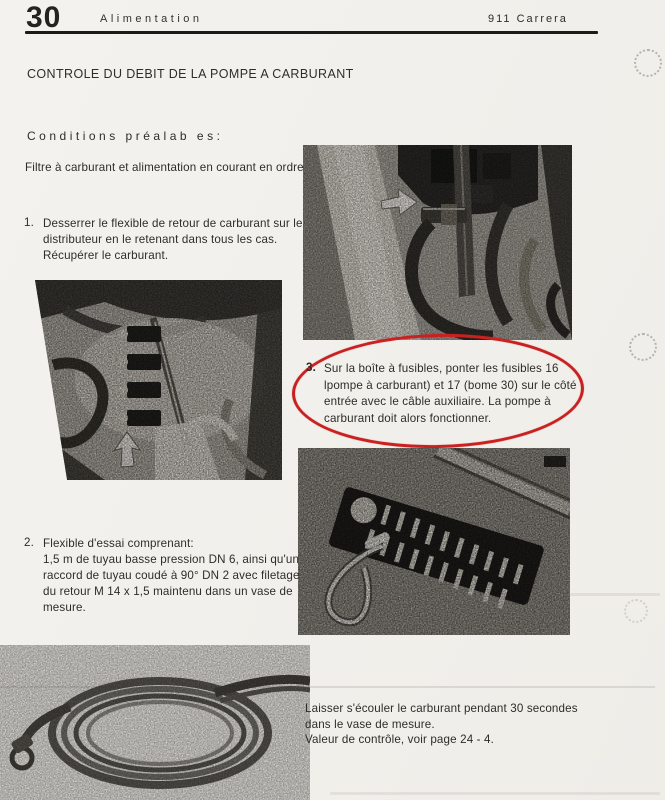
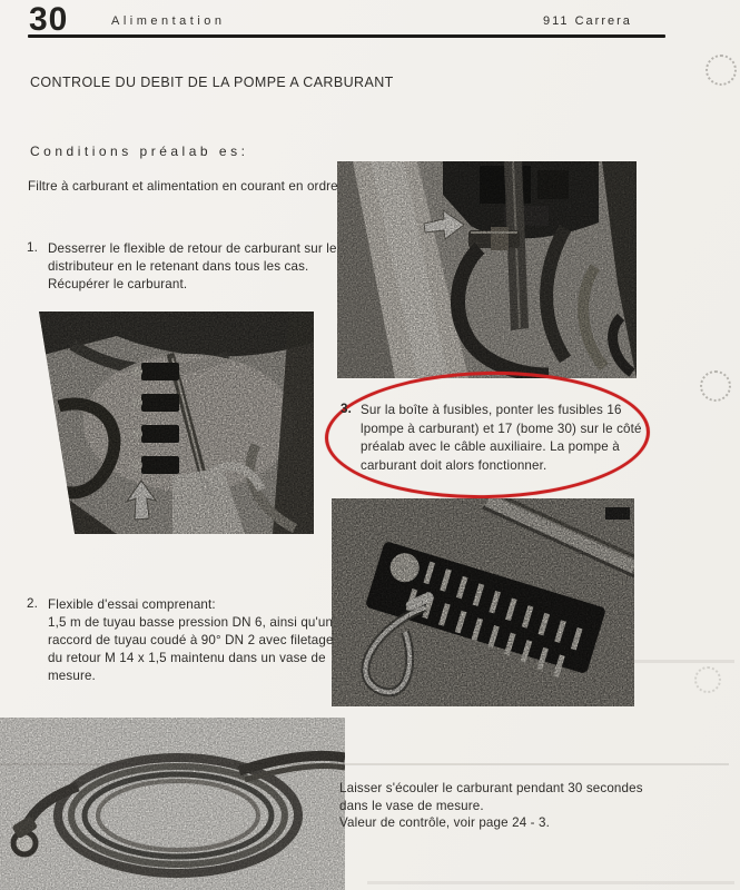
  30
  Alimentation
  911 Carrera
  CONTROLE DU DEBIT DE LA POMPE A CARBURANT
  Conditions préalab es:
  Filtre à carburant et alimentation en courant en ordre
  1.
  Desserrer le flexible de retour de carburant sur le
  distributeur en le retenant dans tous les cas.
  Récupérer le carburant.
  3.
  Sur la boîte à fusibles, ponter les fusibles 16
  lpompe à carburant) et 17 (bome 30) sur le côté
- entrée avec le câble auxiliaire. La pompe à
+ préalab avec le câble auxiliaire. La pompe à
  carburant doit alors fonctionner.
  2.
  Flexible d'essai comprenant:
  1,5 m de tuyau basse pression DN 6, ainsi qu'un
  raccord de tuyau coudé à 90° DN 2 avec filetage
  du retour M 14 x 1,5 maintenu dans un vase de
  mesure.
  Laisser s'écouler le carburant pendant 30 secondes
  dans le vase de mesure.
- Valeur de contrôle, voir page 24 - 4.
+ Valeur de contrôle, voir page 24 - 3.
